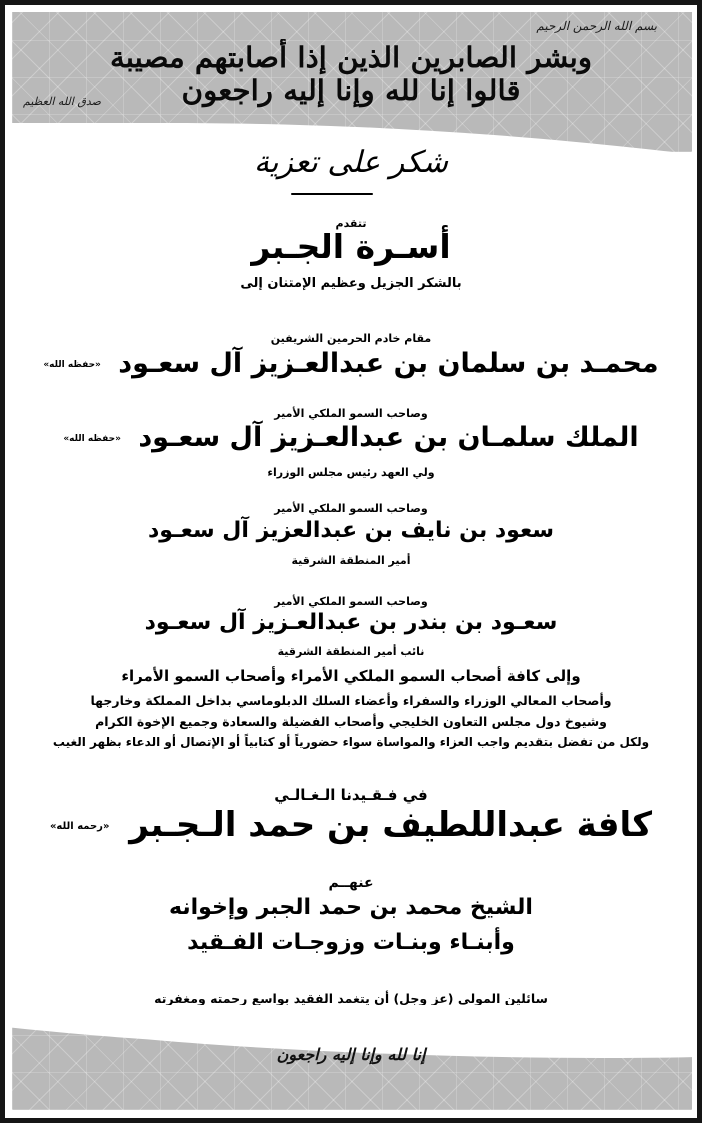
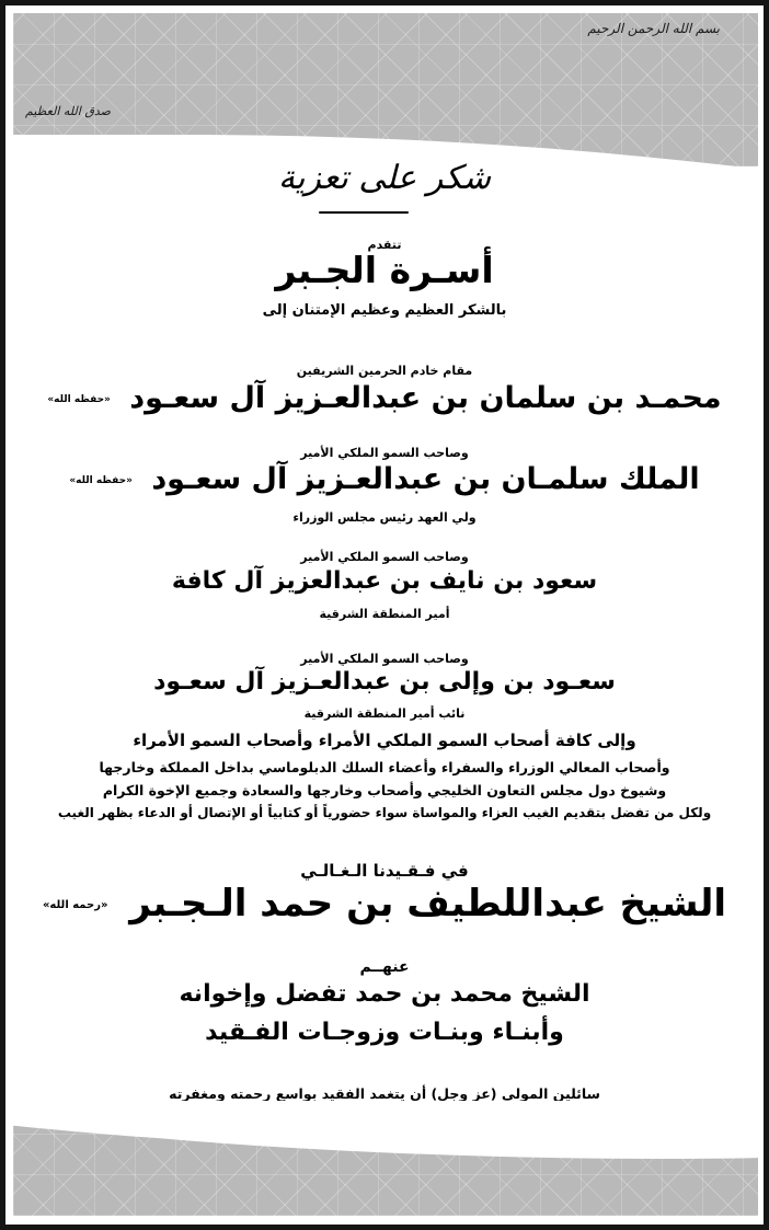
  بسم الله الرحمن الرحيم
- وبشر الصابرين الذين إذا أصابتهم مصيبة قالوا إنا لله وإنا إليه راجعون
  صدق الله العظيم
  شكر على تعزية
  تتقدم
  أسـرة الجـبر
- بالشكر الجزيل وعظيم الإمتنان إلى
+ بالشكر العظيم وعظيم الإمتنان إلى
  مقام خادم الحرمين الشريفين
  محمـد بن سلمان بن عبدالعـزيز آل سعـود «حفظه الله»
  وصاحب السمو الملكي الأمير
  الملك سلمـان بن عبدالعـزيز آل سعـود «حفظه الله»
  ولي العهد رئيس مجلس الوزراء
  وصاحب السمو الملكي الأمير
- سعود بن نايف بن عبدالعزيز آل سعـود
+ سعود بن نايف بن عبدالعزيز آل كافة
  أمير المنطقة الشرقية
  وصاحب السمو الملكي الأمير
- سعـود بن بندر بن عبدالعـزيز آل سعـود
+ سعـود بن وإلى بن عبدالعـزيز آل سعـود
  نائب أمير المنطقة الشرقية
  وإلى كافة أصحاب السمو الملكي الأمراء وأصحاب السمو الأمراء
  وأصحاب المعالي الوزراء والسفراء وأعضاء السلك الدبلوماسي بداخل المملكة وخارجها
- وشيوخ دول مجلس التعاون الخليجي وأصحاب الفضيلة والسعادة وجميع الإخوة الكرام
+ وشيوخ دول مجلس التعاون الخليجي وأصحاب وخارجها والسعادة وجميع الإخوة الكرام
- ولكل من تفضل بتقديم واجب العزاء والمواساة سواء حضورياً أو كتابياً أو الإتصال أو الدعاء بظهر الغيب
+ ولكل من تفضل بتقديم الغيب العزاء والمواساة سواء حضورياً أو كتابياً أو الإتصال أو الدعاء بظهر الغيب
  في فـقـيدنا الـغـالـي
- كافة عبداللطيف بن حمد الـجـبر «رحمه الله»
+ الشيخ عبداللطيف بن حمد الـجـبر «رحمه الله»
  عنهــم
- الشيخ محمد بن حمد الجبر وإخوانه
+ الشيخ محمد بن حمد تفضل وإخوانه
  وأبنـاء وبنـات وزوجـات الفـقيد
  سائلين المولى (عز وجل) أن يتغمد الفقيد بواسع رحمته ومغفرته
- إنا لله وإنا إليه راجعون
